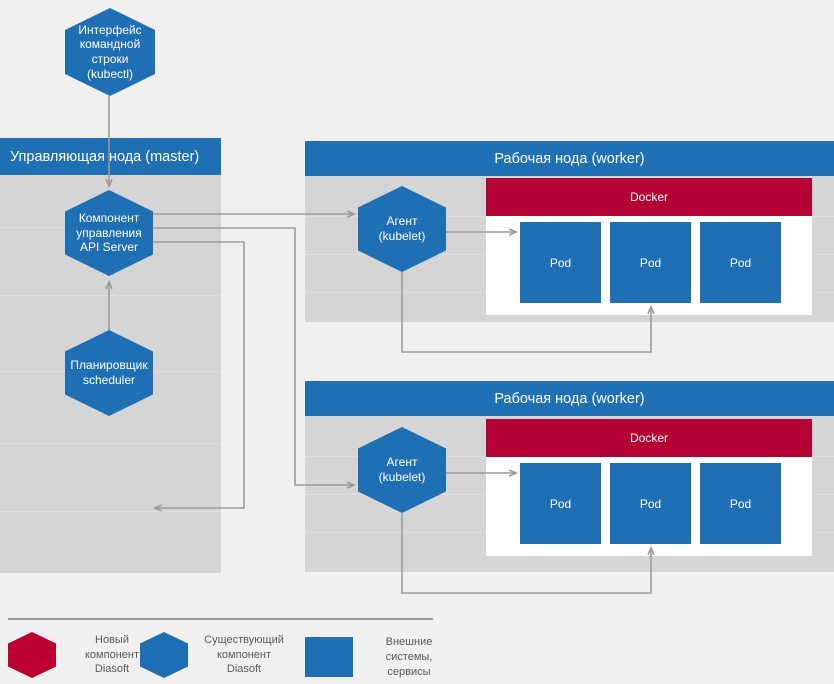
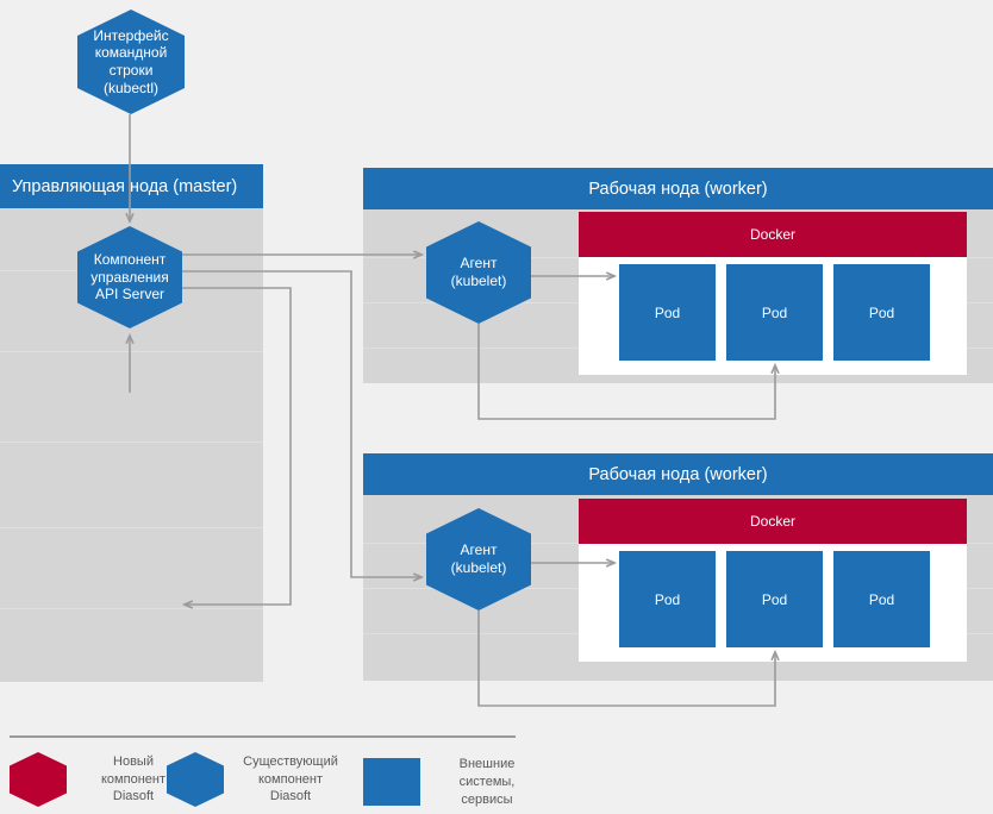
  Интерфейс
  командной
  строки
  (kubectl)
  Управляющая нода (master)
  Компонент
  управления
  API Server
- Планировщик
- scheduler
  Рабочая нода (worker)
  Агент
  (kubelet)
  Docker
  Pod
  Pod
  Pod
  Рабочая нода (worker)
  Агент
  (kubelet)
  Docker
  Pod
  Pod
  Pod
  Новый
  компонент
  Diasoft
  Существующий
  компонент
  Diasoft
  Внешние
  системы,
  сервисы
